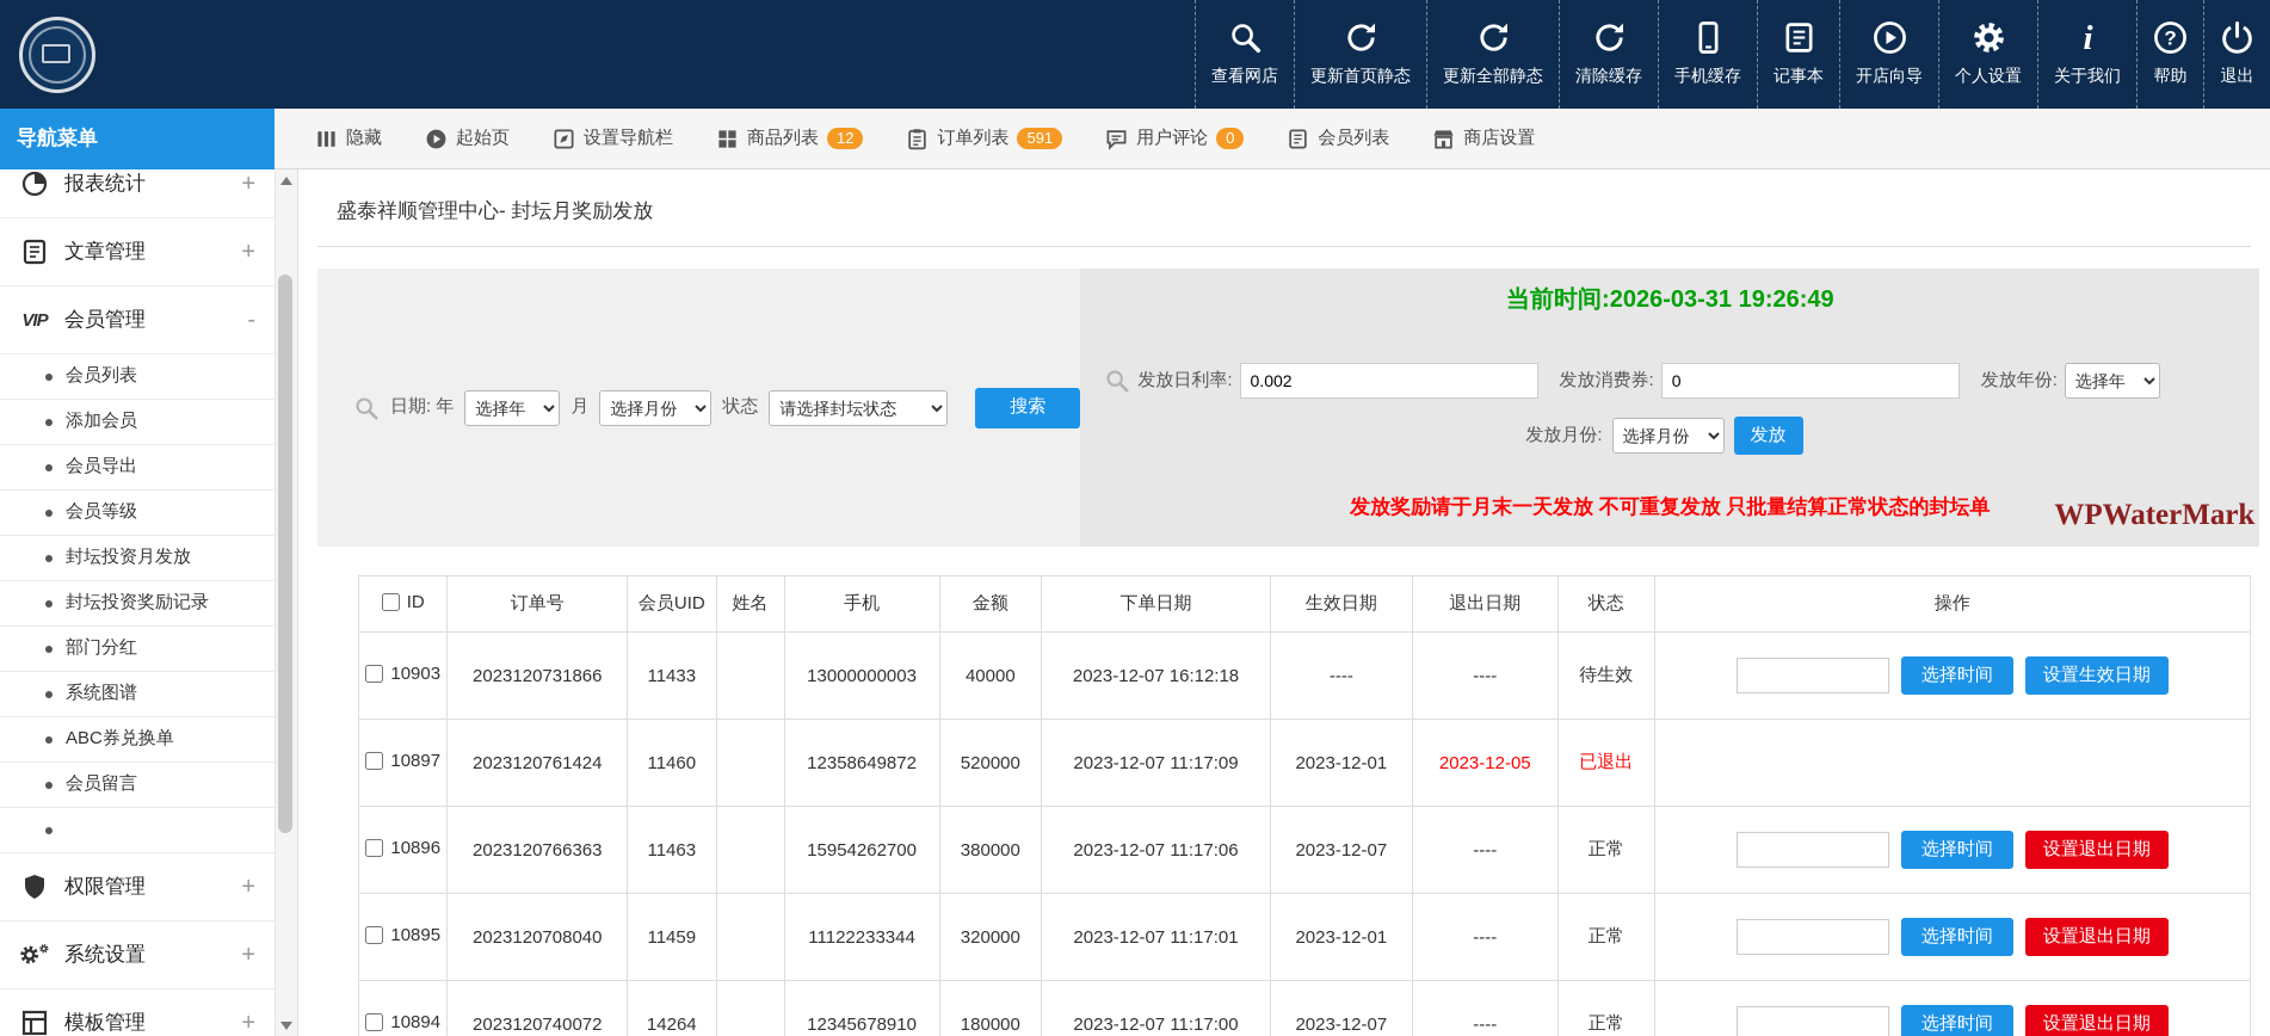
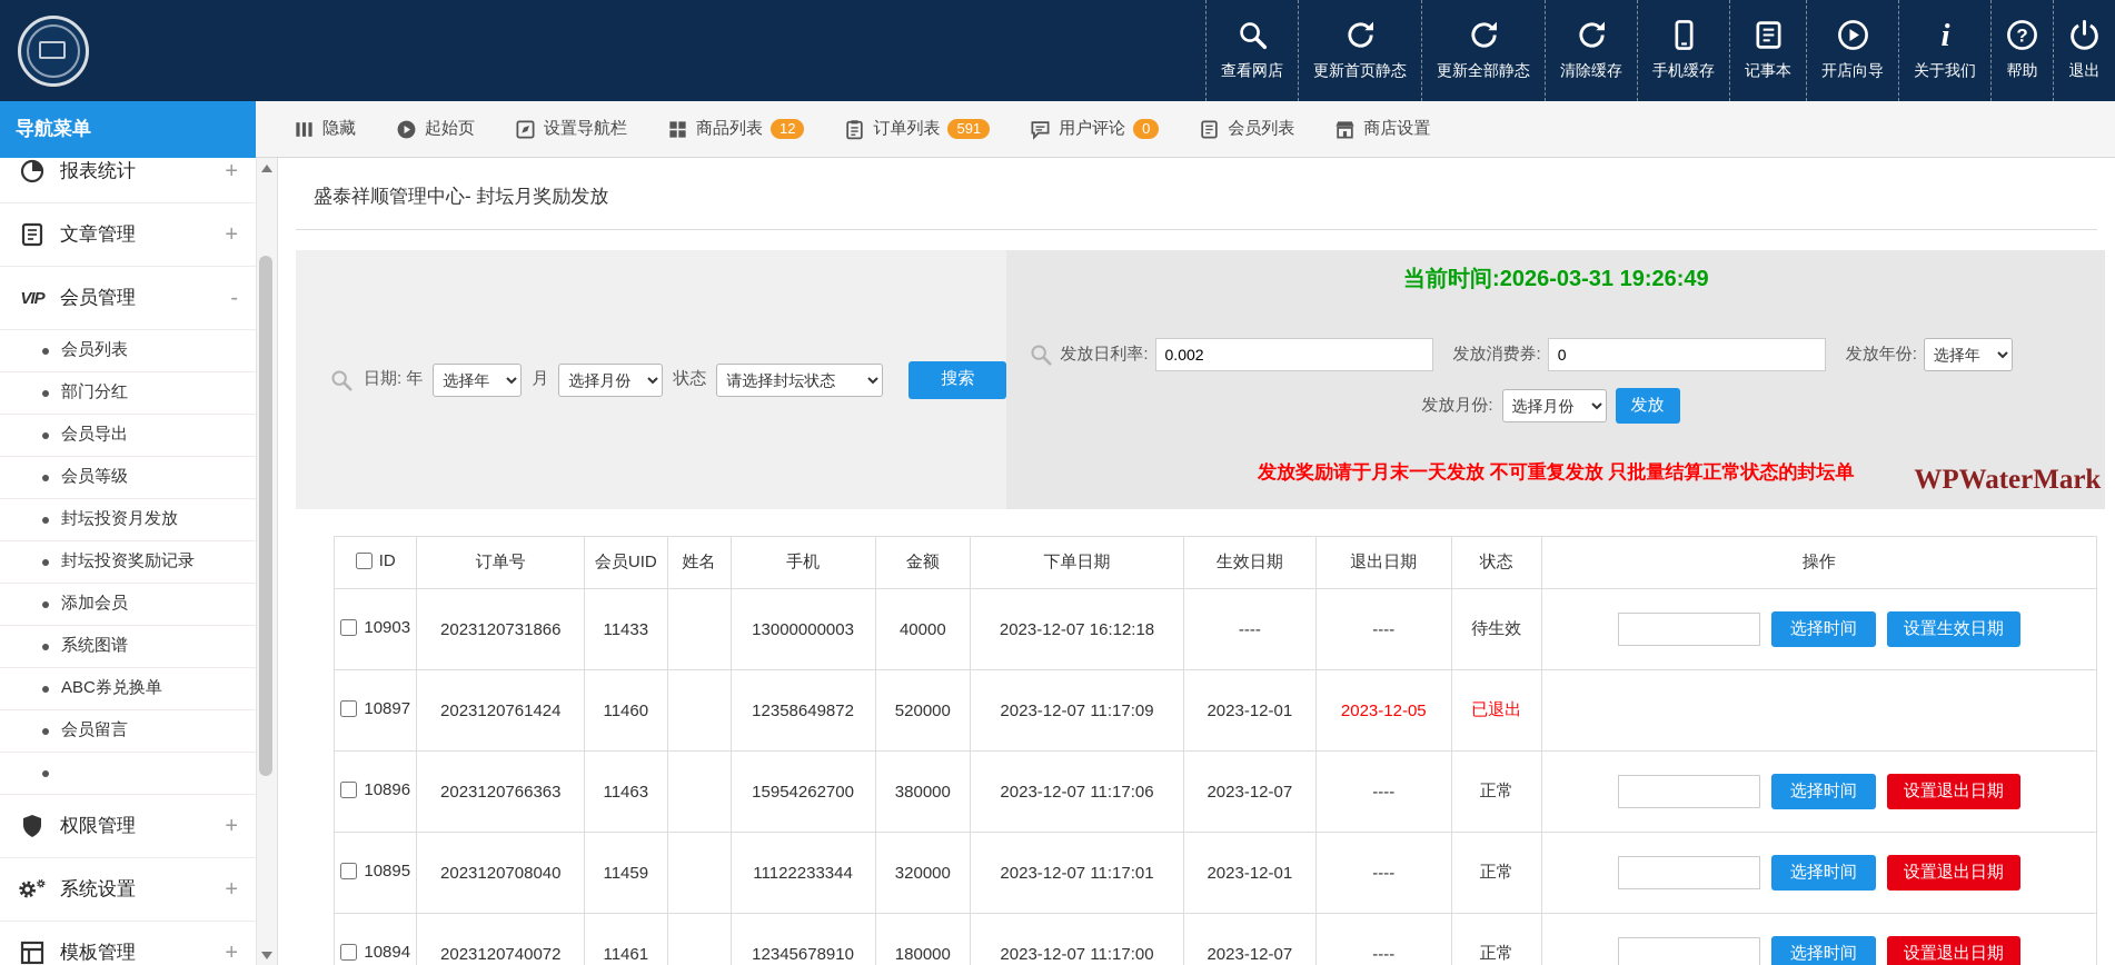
  查看网店
  更新首页静态
  更新全部静态
  清除缓存
  手机缓存
  记事本
  开店向导
- 个人设置
  关于我们
  帮助
  退出
  导航菜单
  隐藏
  起始页
  设置导航栏
  商品列表
  12
  订单列表
  591
  用户评论
  0
  会员列表
  商店设置
  报表统计
  +
  文章管理
  +
  VIP
  会员管理
  -
  会员列表
- 添加会员
+ 部门分红
  会员导出
  会员等级
  封坛投资月发放
  封坛投资奖励记录
- 部门分红
+ 添加会员
  系统图谱
  ABC券兑换单
  会员留言
  权限管理
  +
  系统设置
  +
  模板管理
  +
  盛泰祥顺管理中心- 封坛月奖励发放
  日期: 年
  选择年
  月
  选择月份
  状态
  请选择封坛状态
  搜索
  当前时间:2026-03-31 19:26:49
  发放日利率:
  0.002
  发放消费券:
  0
  发放年份:
  选择年
  发放月份:
  选择月份
  发放
  发放奖励请于月末一天发放 不可重复发放 只批量结算正常状态的封坛单
  WPWaterMark
  ID	订单号	会员UID	姓名	手机	金额	下单日期	生效日期	退出日期	状态	操作
  10903	2023120731866	11433		13000000003	40000	2023-12-07 16:12:18	----	----	待生效	选择时间 设置生效日期
  10897	2023120761424	11460		12358649872	520000	2023-12-07 11:17:09	2023-12-01	2023-12-05	已退出
  10896	2023120766363	11463		15954262700	380000	2023-12-07 11:17:06	2023-12-07	----	正常	选择时间 设置退出日期
  10895	2023120708040	11459		11122233344	320000	2023-12-07 11:17:01	2023-12-01	----	正常	选择时间 设置退出日期
- 10894	2023120740072	14264		12345678910	180000	2023-12-07 11:17:00	2023-12-07	----	正常	选择时间 设置退出日期
+ 10894	2023120740072	11461		12345678910	180000	2023-12-07 11:17:00	2023-12-07	----	正常	选择时间 设置退出日期
